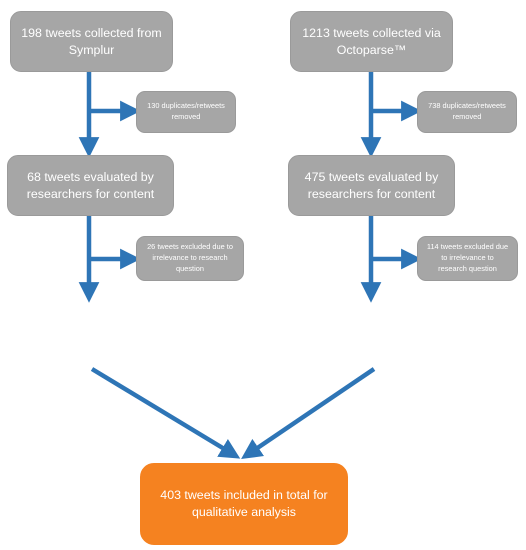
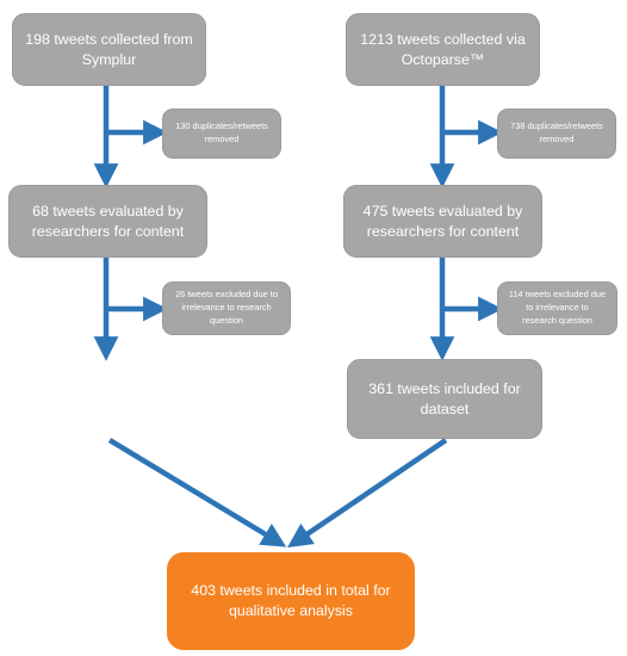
  198 tweets collected from Symplur
  130 duplicates/retweets removed
  68 tweets evaluated by researchers for content
  26 tweets excluded due to irrelevance to research question
  1213 tweets collected via Octoparse™
  738 duplicates/retweets removed
  475 tweets evaluated by researchers for content
  114 tweets excluded due to irrelevance to research question
+ 361 tweets included for dataset
  403 tweets included in total for qualitative analysis
